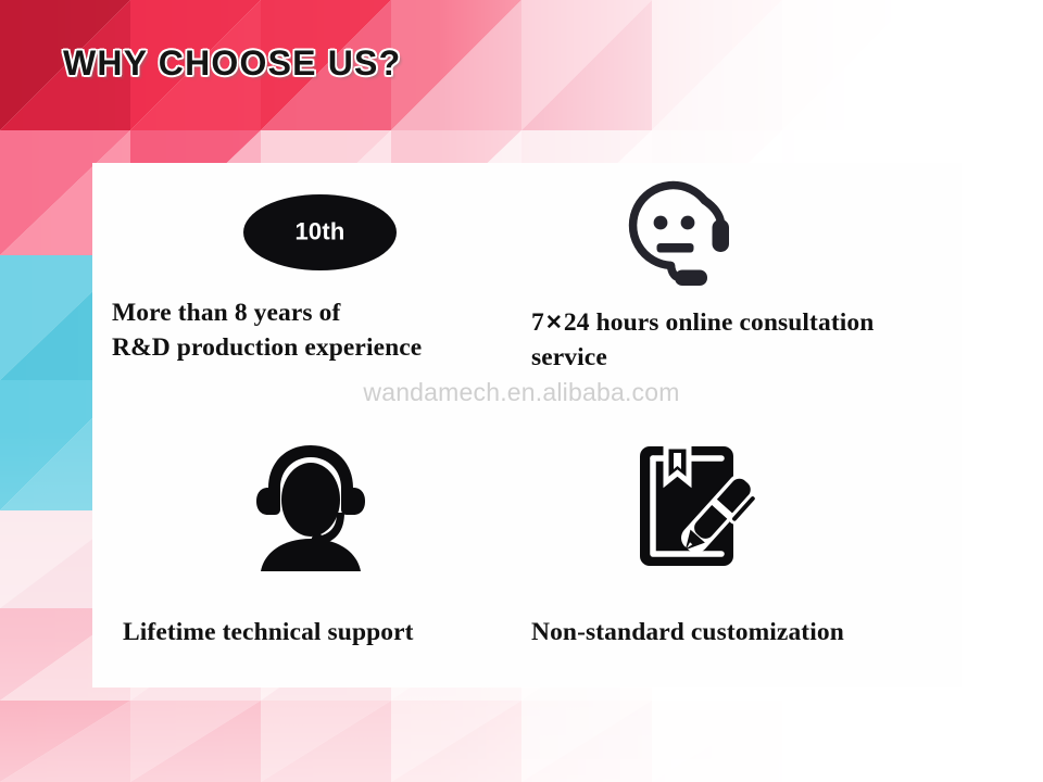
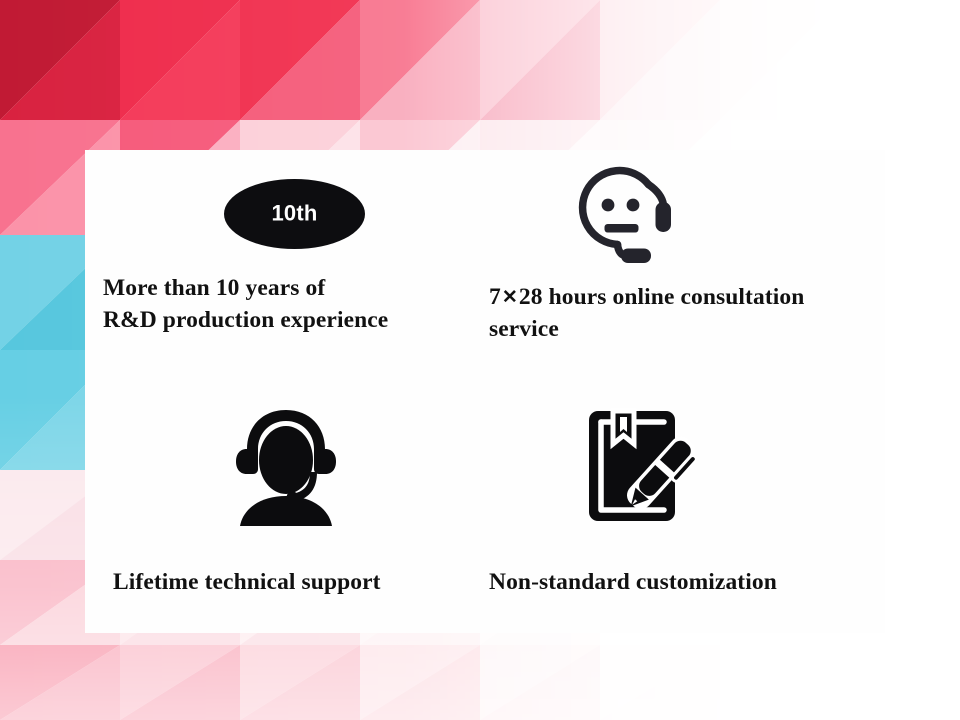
- WHY CHOOSE US?
  10th
- More than 8 years of
+ More than 10 years of
  R&D production experience
- 7✕24 hours online consultation
+ 7✕28 hours online consultation
  service
  Lifetime technical support
  Non-standard customization
- wandamech.en.alibaba.com
